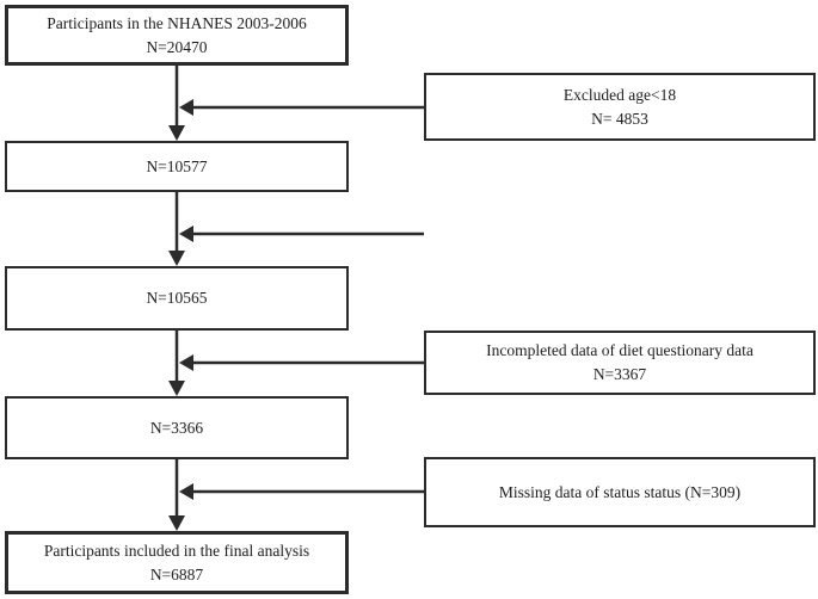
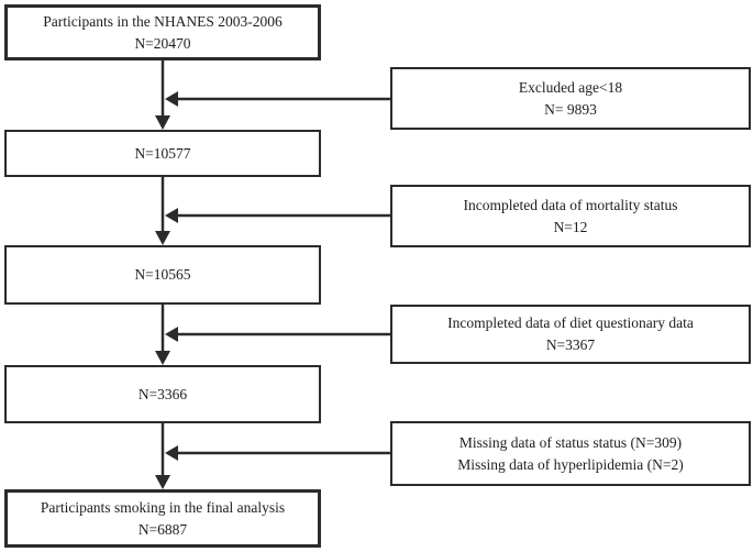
  Participants in the NHANES 2003-2006
  N=20470
  N=10577
  N=10565
  N=3366
- Participants included in the final analysis
+ Participants smoking in the final analysis
  N=6887
  Excluded age<18
- N= 4853
+ N= 9893
+ Incompleted data of mortality status
+ N=12
  Incompleted data of diet questionary data
  N=3367
  Missing data of status status (N=309)
+ Missing data of hyperlipidemia (N=2)
